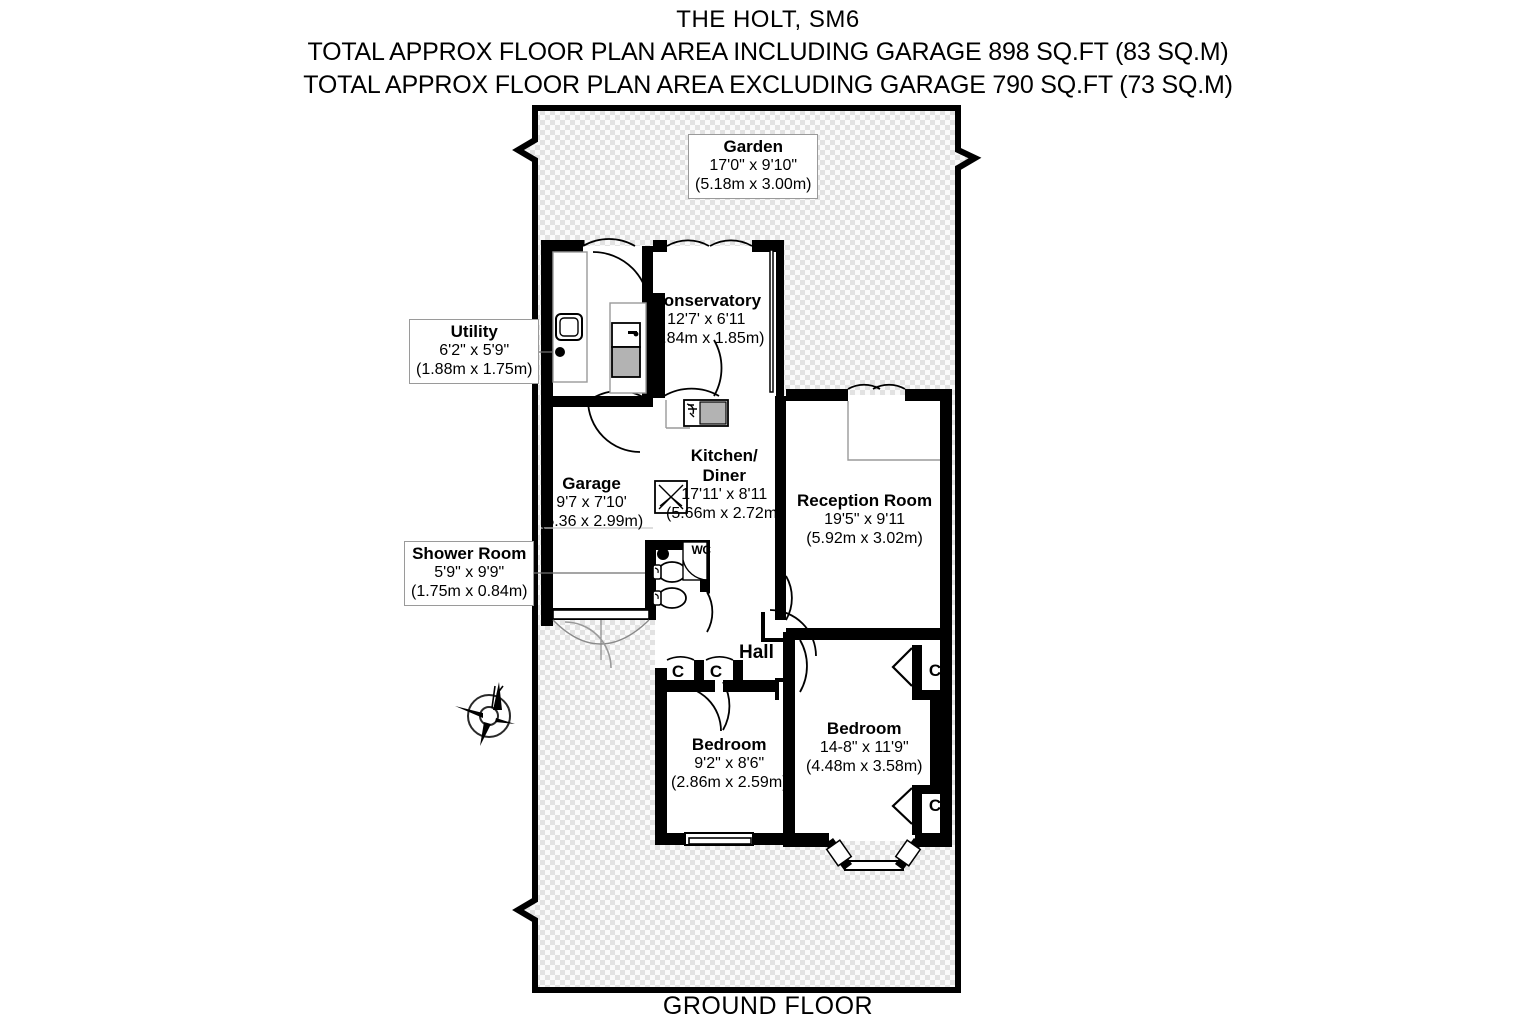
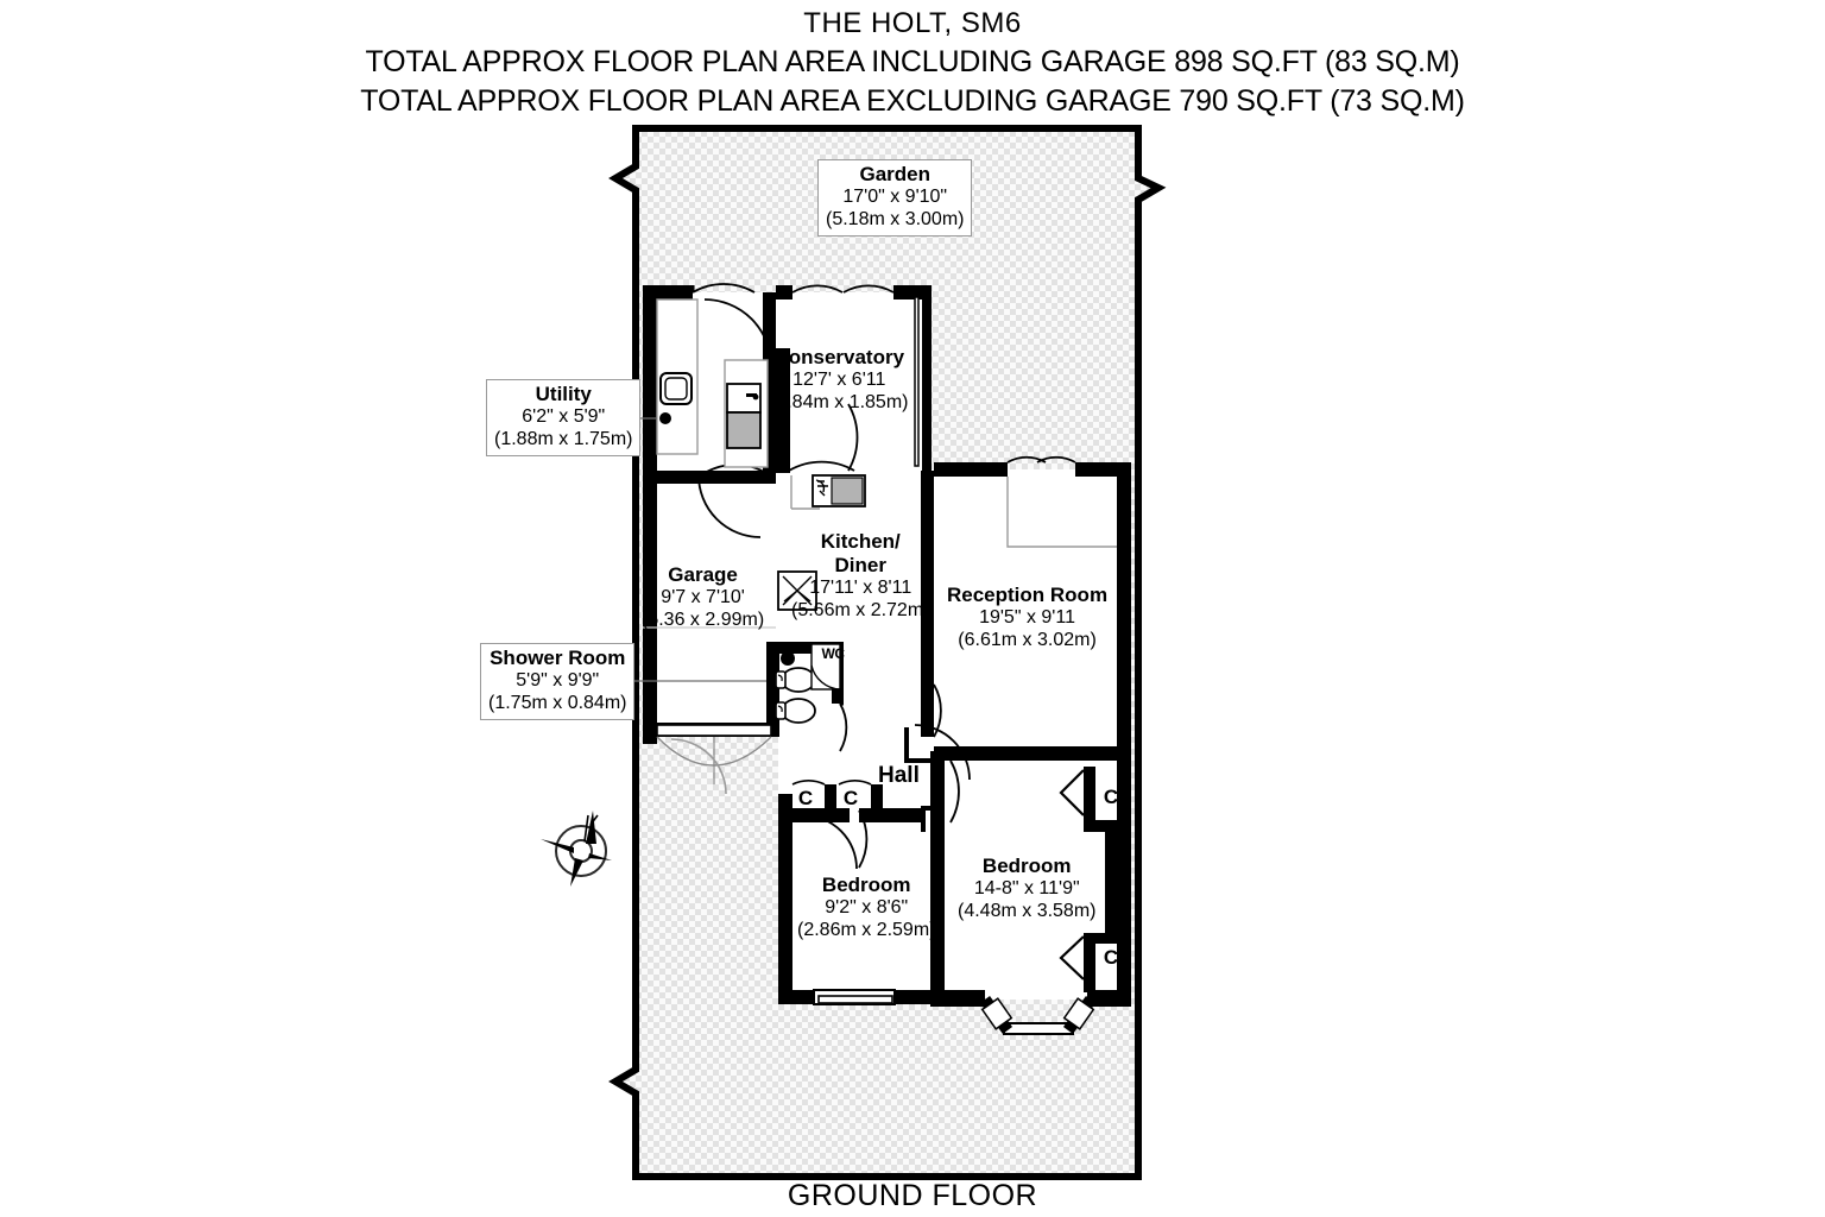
  THE HOLT, SM6
  TOTAL APPROX FLOOR PLAN AREA INCLUDING GARAGE 898 SQ.FT (83 SQ.M)
  TOTAL APPROX FLOOR PLAN AREA EXCLUDING GARAGE 790 SQ.FT (73 SQ.M)
  Garden
  17'0" x 9'10"
  (5.18m x 3.00m)
  Conservatory
  12'7' x 6'11
  (3.84m x 1.85m)
  Utility
  6'2" x 5'9"
  (1.88m x 1.75m)
  Garage
  9'7 x 7'10'
  (5.36 x 2.99m)
  Shower Room
  5'9" x 9'9"
  (1.75m x 0.84m)
  Kitchen/
  Diner
  17'11' x 8'11
  (5.66m x 2.72m)
  Reception Room
  19'5" x 9'11
- (5.92m x 3.02m)
+ (6.61m x 3.02m)
  Bedroom
  9'2" x 8'6"
  (2.86m x 2.59m)
  Bedroom
  14-8" x 11'9"
  (4.48m x 3.58m)
  Hall
  C
  C
  C
  C
  WC
  GROUND FLOOR
